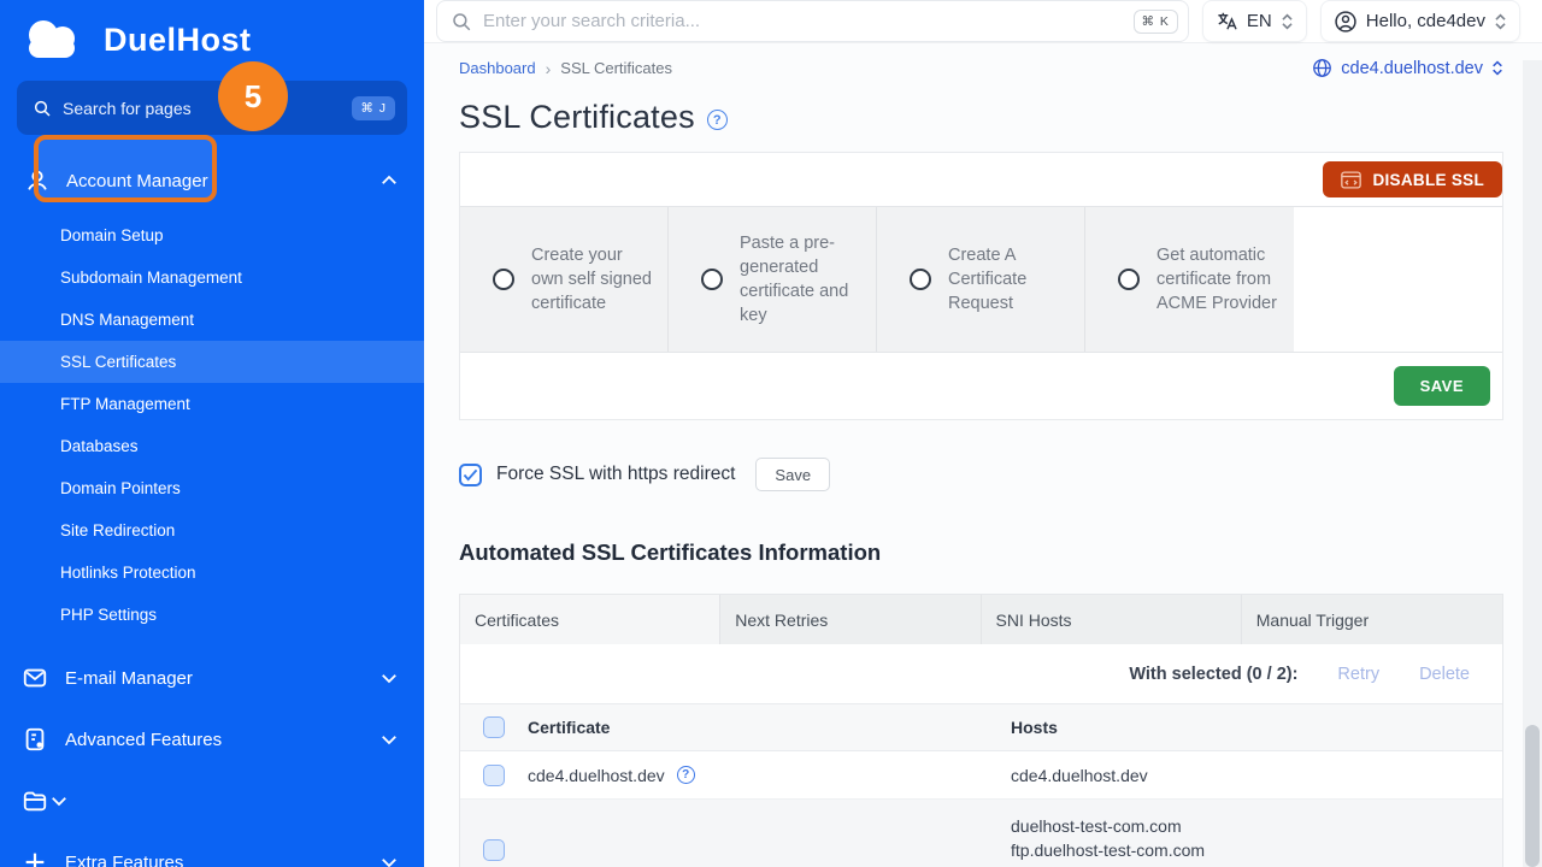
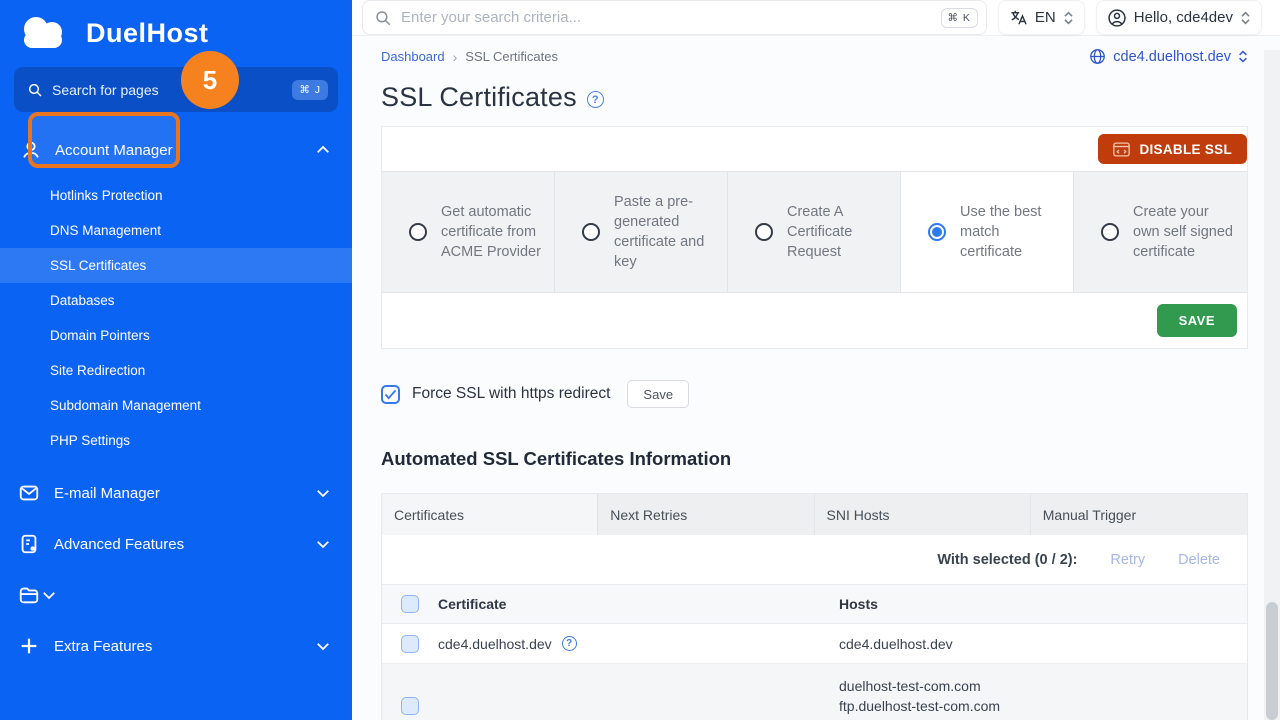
  DuelHost
  Search for pages
  ⌘ J
  5
  Account Manager
- Domain Setup
- Subdomain Management
+ Hotlinks Protection
  DNS Management
  SSL Certificates
- FTP Management
  Databases
  Domain Pointers
  Site Redirection
- Hotlinks Protection
+ Subdomain Management
  PHP Settings
  E-mail Manager
  Advanced Features
  Extra Features
  Enter your search criteria...
  ⌘ K
  EN
  Hello, cde4dev
  Dashboard
  ›
  SSL Certificates
  cde4.duelhost.dev
  SSL Certificates
  ?
  DISABLE SSL
- Create your own self signed certificate
+ Get automatic certificate from ACME Provider
  Paste a pre-generated certificate and key
  Create A Certificate Request
+ Use the best match certificate
- Get automatic certificate from ACME Provider
+ Create your own self signed certificate
  SAVE
  Force SSL with https redirect
  Save
  Automated SSL Certificates Information
  Certificates
  Next Retries
  SNI Hosts
  Manual Trigger
  With selected (0 / 2):
  Retry
  Delete
  Certificate
  Hosts
  cde4.duelhost.dev
  ?
  cde4.duelhost.dev
  duelhost-test-com.com
  ftp.duelhost-test-com.com
